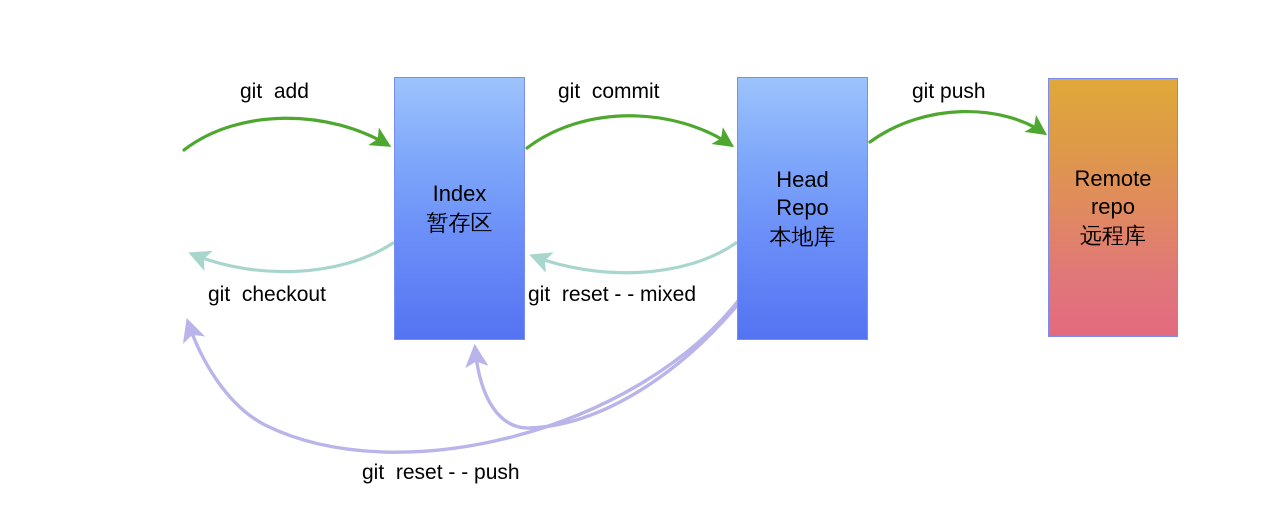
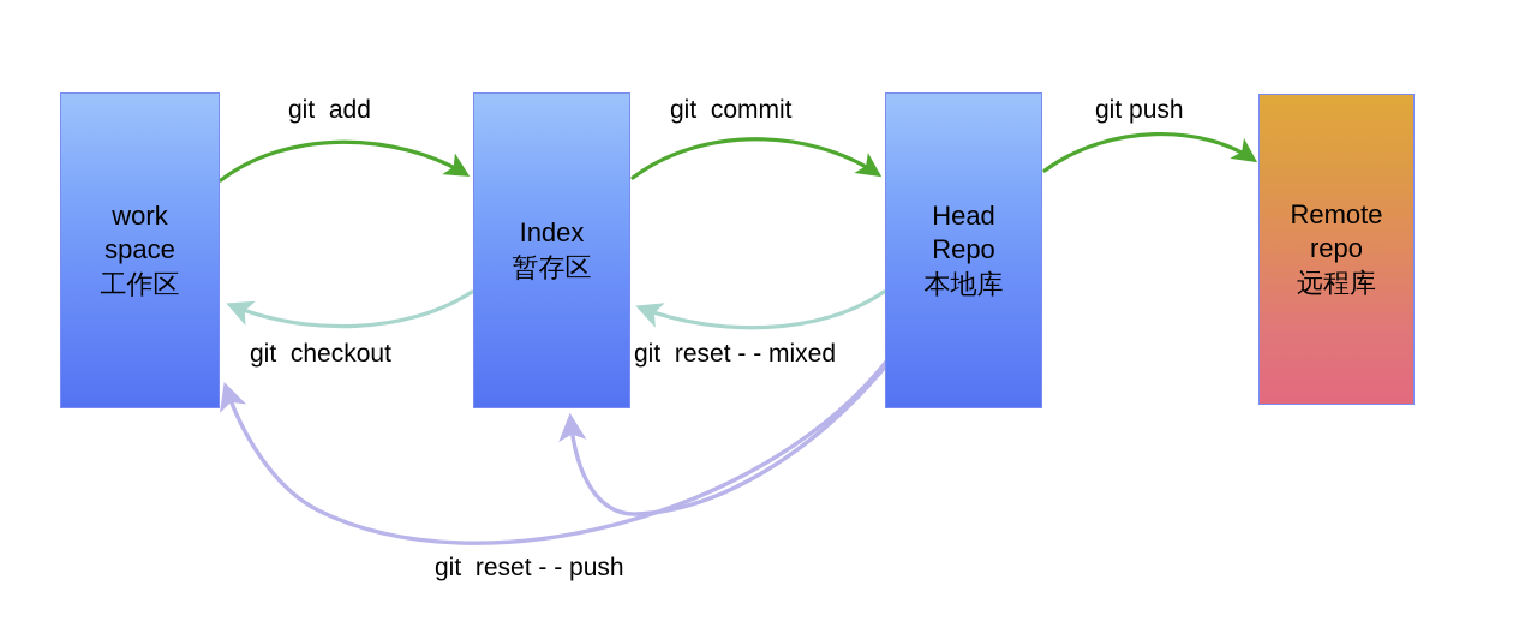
+ work
+ space
+ 工作区
  Index
  暂存区
  Head
  Repo
  本地库
  Remote
  repo
  远程库
  git add
  git commit
  git push
  git checkout
  git reset - - mixed
  git reset - - push
